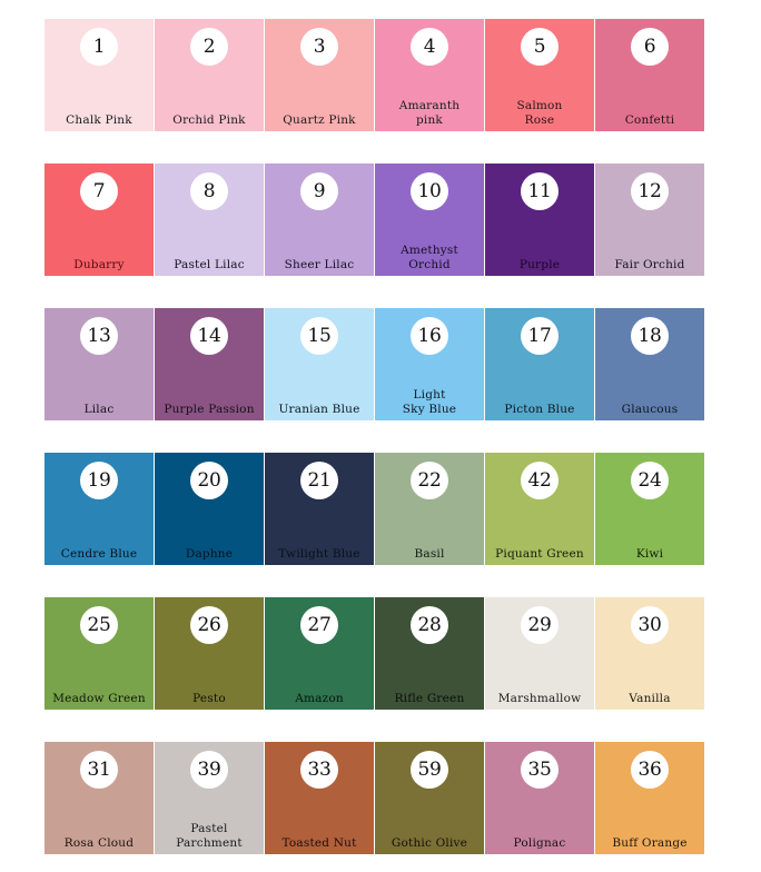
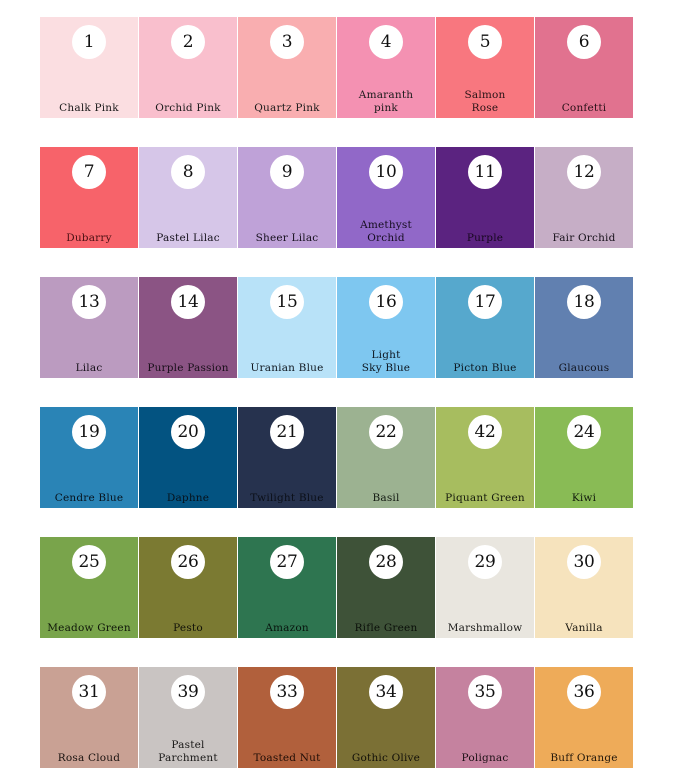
  1
  Chalk Pink
  2
  Orchid Pink
  3
  Quartz Pink
  4
  Amaranth
  pink
  5
  Salmon
  Rose
  6
  Confetti
  7
  Dubarry
  8
  Pastel Lilac
  9
  Sheer Lilac
  10
  Amethyst
  Orchid
  11
  Purple
  12
  Fair Orchid
  13
  Lilac
  14
  Purple Passion
  15
  Uranian Blue
  16
  Light
  Sky Blue
  17
  Picton Blue
  18
  Glaucous
  19
  Cendre Blue
  20
  Daphne
  21
  Twilight Blue
  22
  Basil
  42
  Piquant Green
  24
  Kiwi
  25
  Meadow Green
  26
  Pesto
  27
  Amazon
  28
  Rifle Green
  29
  Marshmallow
  30
  Vanilla
  31
  Rosa Cloud
  39
  Pastel
  Parchment
  33
  Toasted Nut
- 59
+ 34
  Gothic Olive
  35
  Polignac
  36
  Buff Orange
